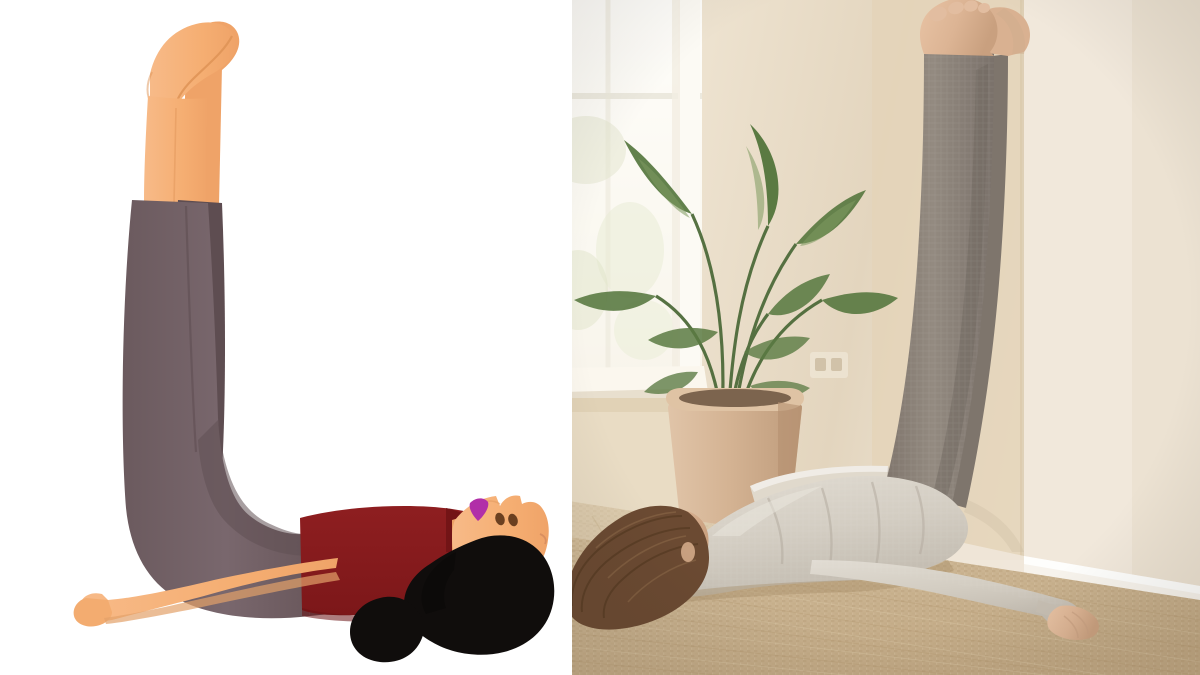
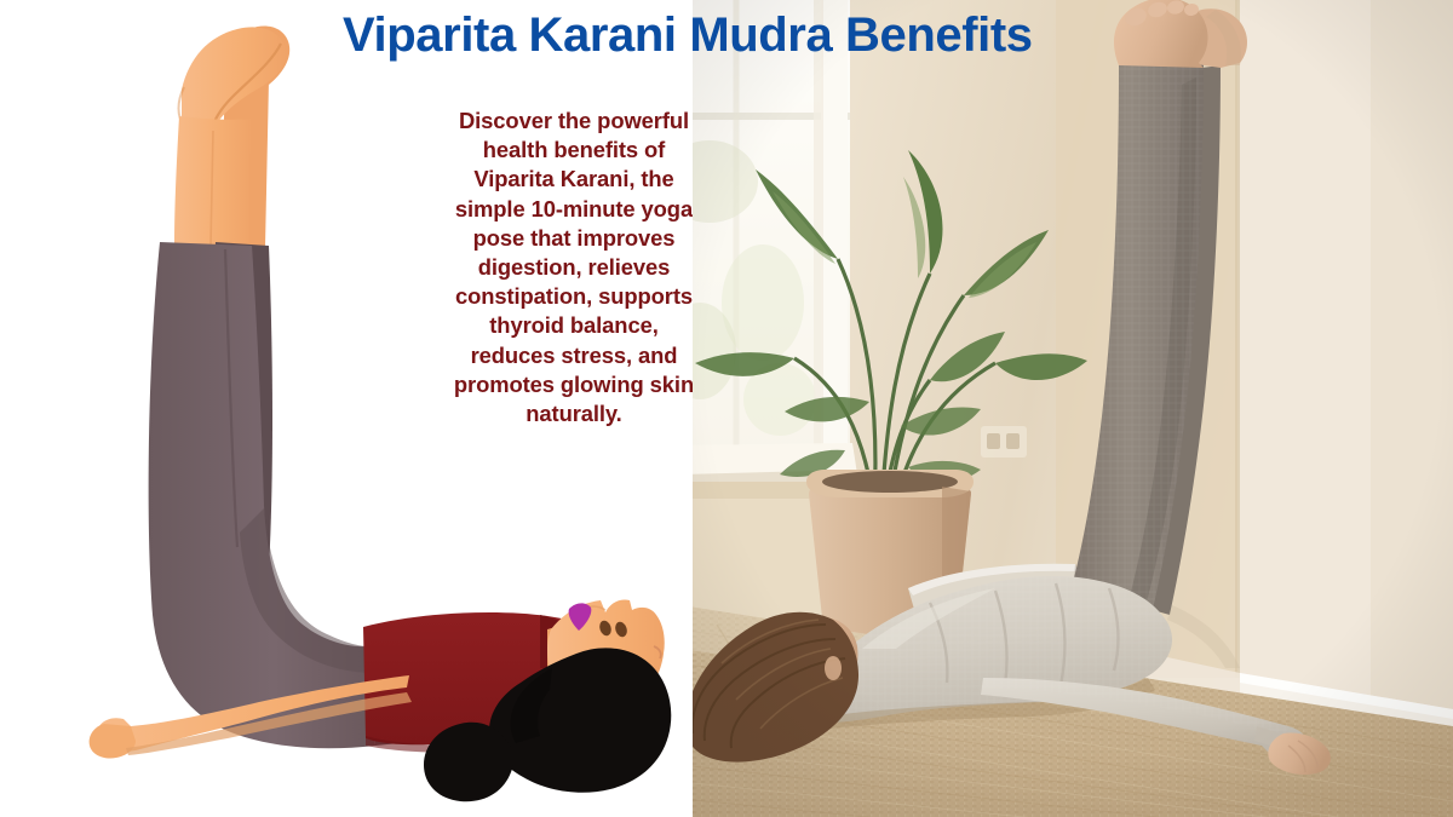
+ Discover the powerful health benefits of Viparita Karani, the simple 10-minute yoga pose that improves digestion, relieves constipation, supports thyroid balance, reduces stress, and promotes glowing skin naturally.
+ Viparita Karani Mudra Benefits
